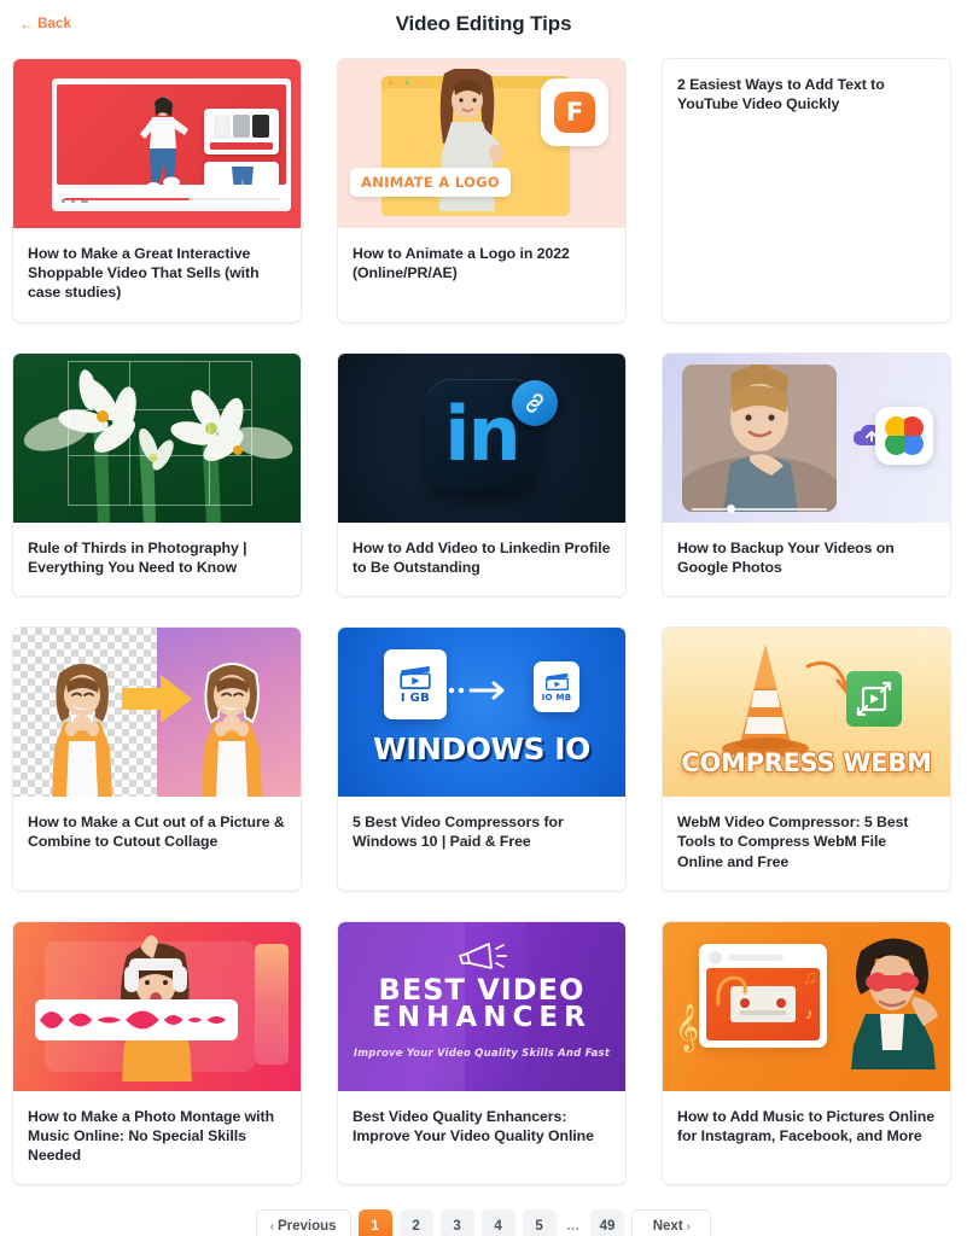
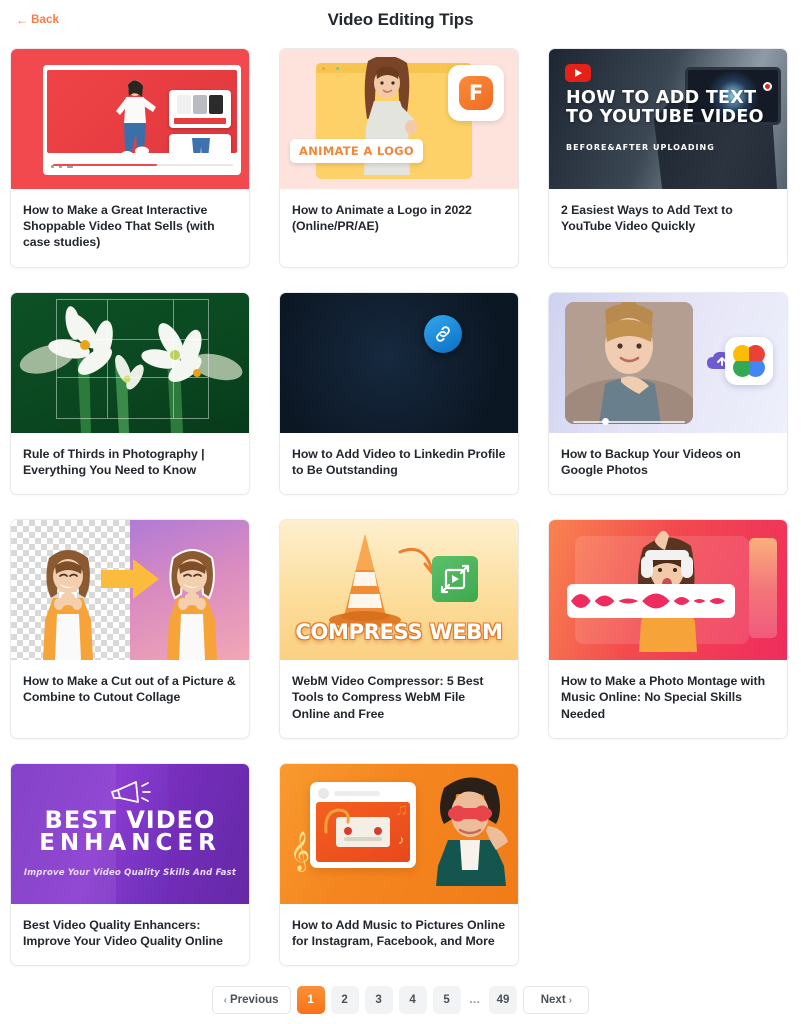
  ←
  Back
  Video Editing Tips
  How to Make a Great Interactive Shoppable Video That Sells (with case studies)
  F
  ANIMATE A LOGO
  How to Animate a Logo in 2022 (Online/PR/AE)
+ HOW TO ADD TEXT
+ TO YOUTUBE VIDEO
+ BEFORE&AFTER UPLOADING
  2 Easiest Ways to Add Text to YouTube Video Quickly
  Rule of Thirds in Photography | Everything You Need to Know
- in
  How to Add Video to Linkedin Profile to Be Outstanding
  How to Backup Your Videos on Google Photos
  How to Make a Cut out of a Picture & Combine to Cutout Collage
- I GB
- IO MB
- WINDOWS IO
- 5 Best Video Compressors for Windows 10 | Paid & Free
  COMPRESS WEBM
  WebM Video Compressor: 5 Best Tools to Compress WebM File Online and Free
  How to Make a Photo Montage with Music Online: No Special Skills Needed
  BEST VIDEO
  ENHANCER
  Improve Your Video Quality Skills And Fast
  Best Video Quality Enhancers: Improve Your Video Quality Online
  ♫
  ♪
  𝄞
  How to Add Music to Pictures Online for Instagram, Facebook, and More
  ‹
  Previous
  1
  2
  3
  4
  5
  …
  49
  Next
  ›
